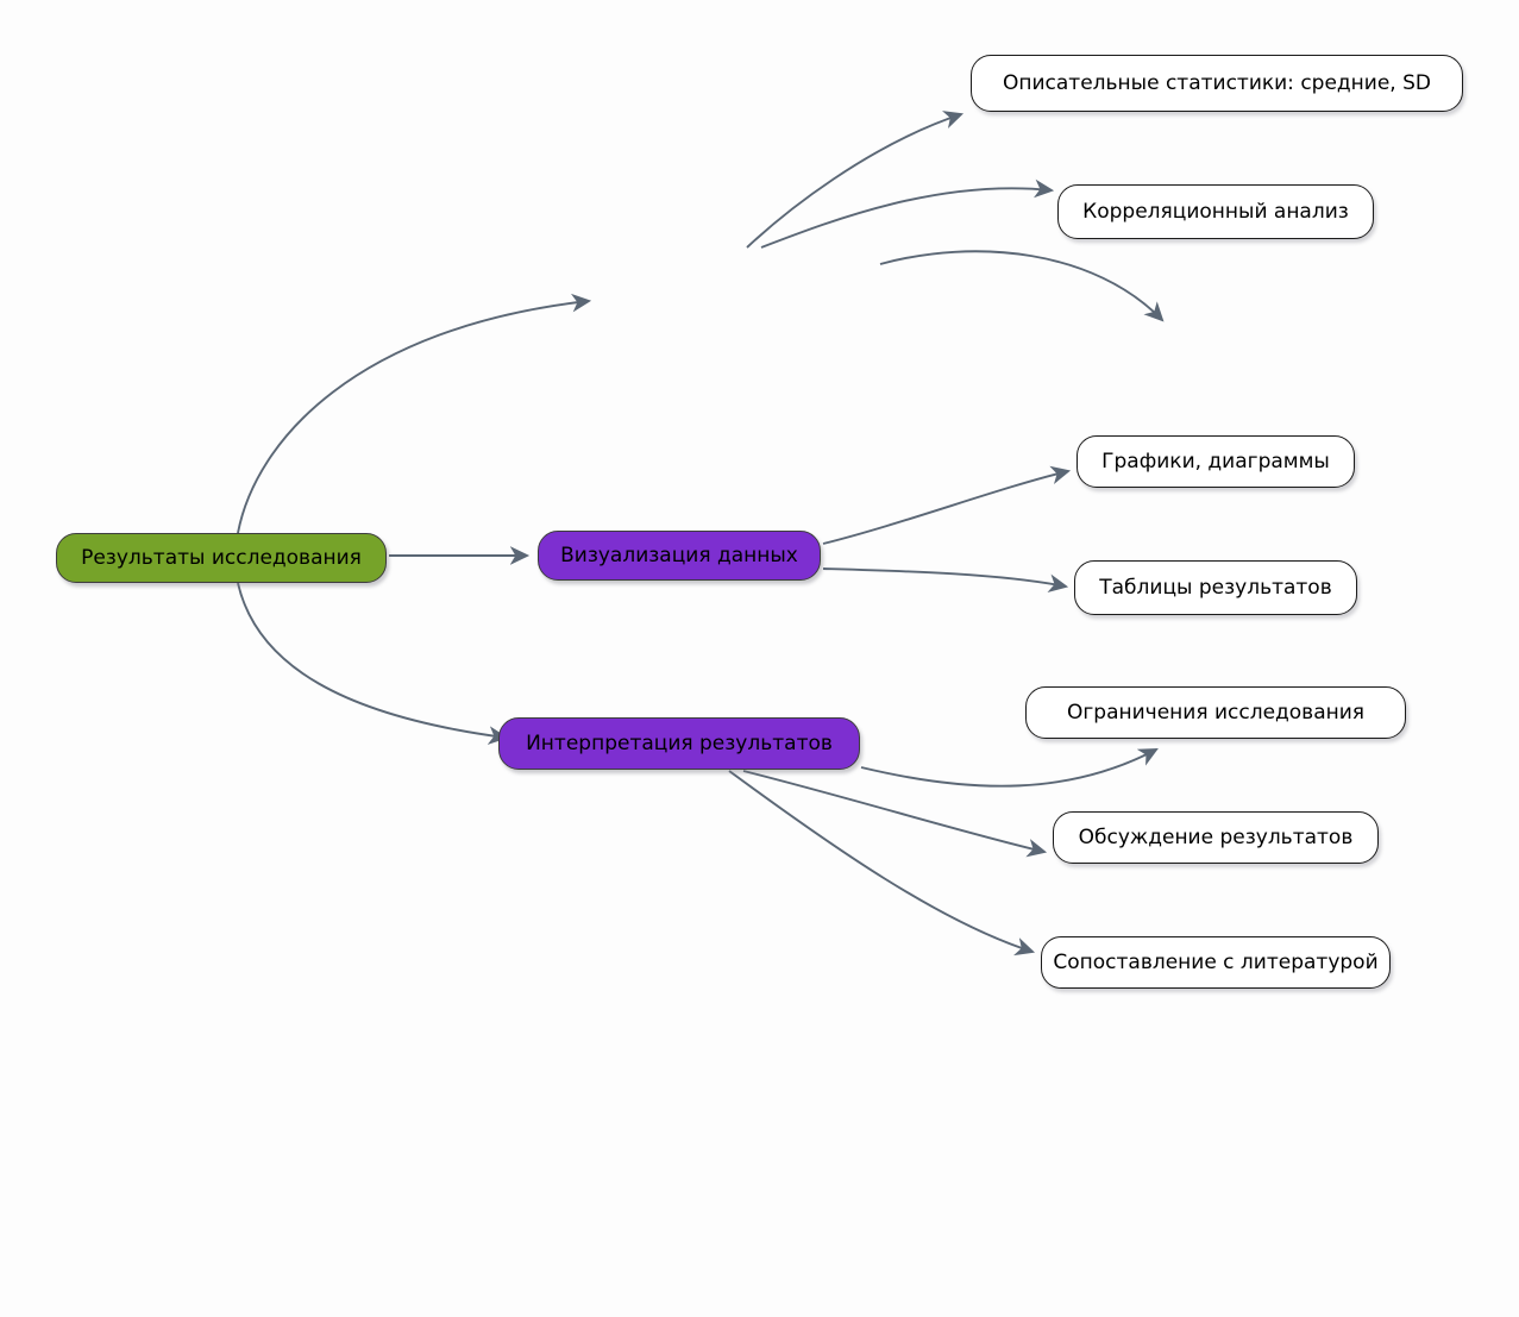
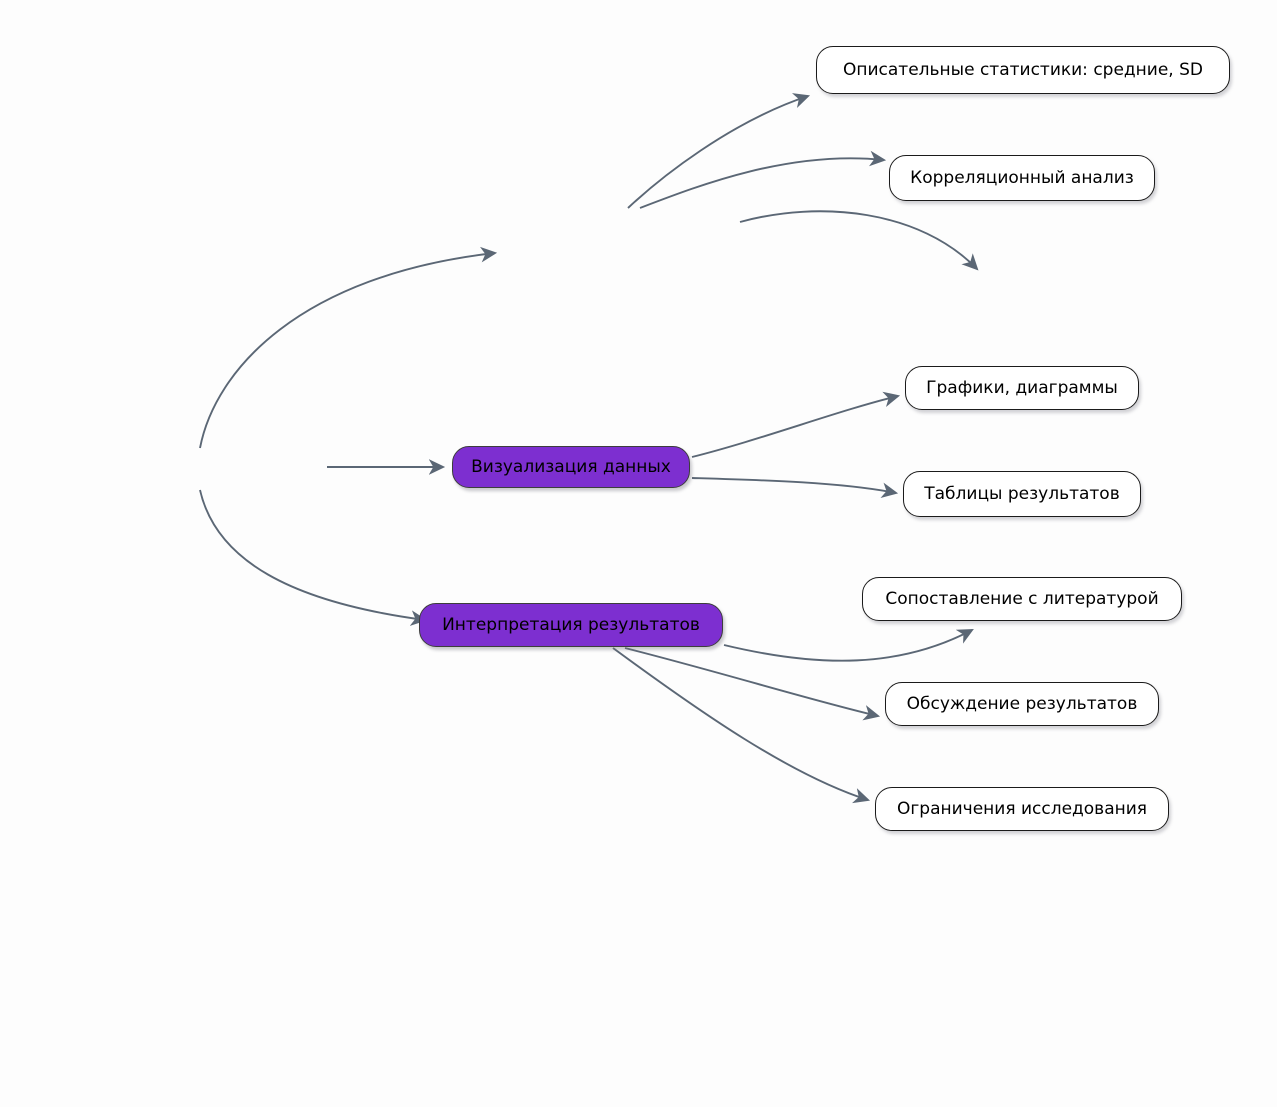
- Результаты исследования
  Визуализация данных
  Интерпретация результатов
  Описательные статистики: средние, SD
  Корреляционный анализ
  Графики, диаграммы
  Таблицы результатов
- Ограничения исследования
+ Сопоставление с литературой
  Обсуждение результатов
- Сопоставление с литературой
+ Ограничения исследования
